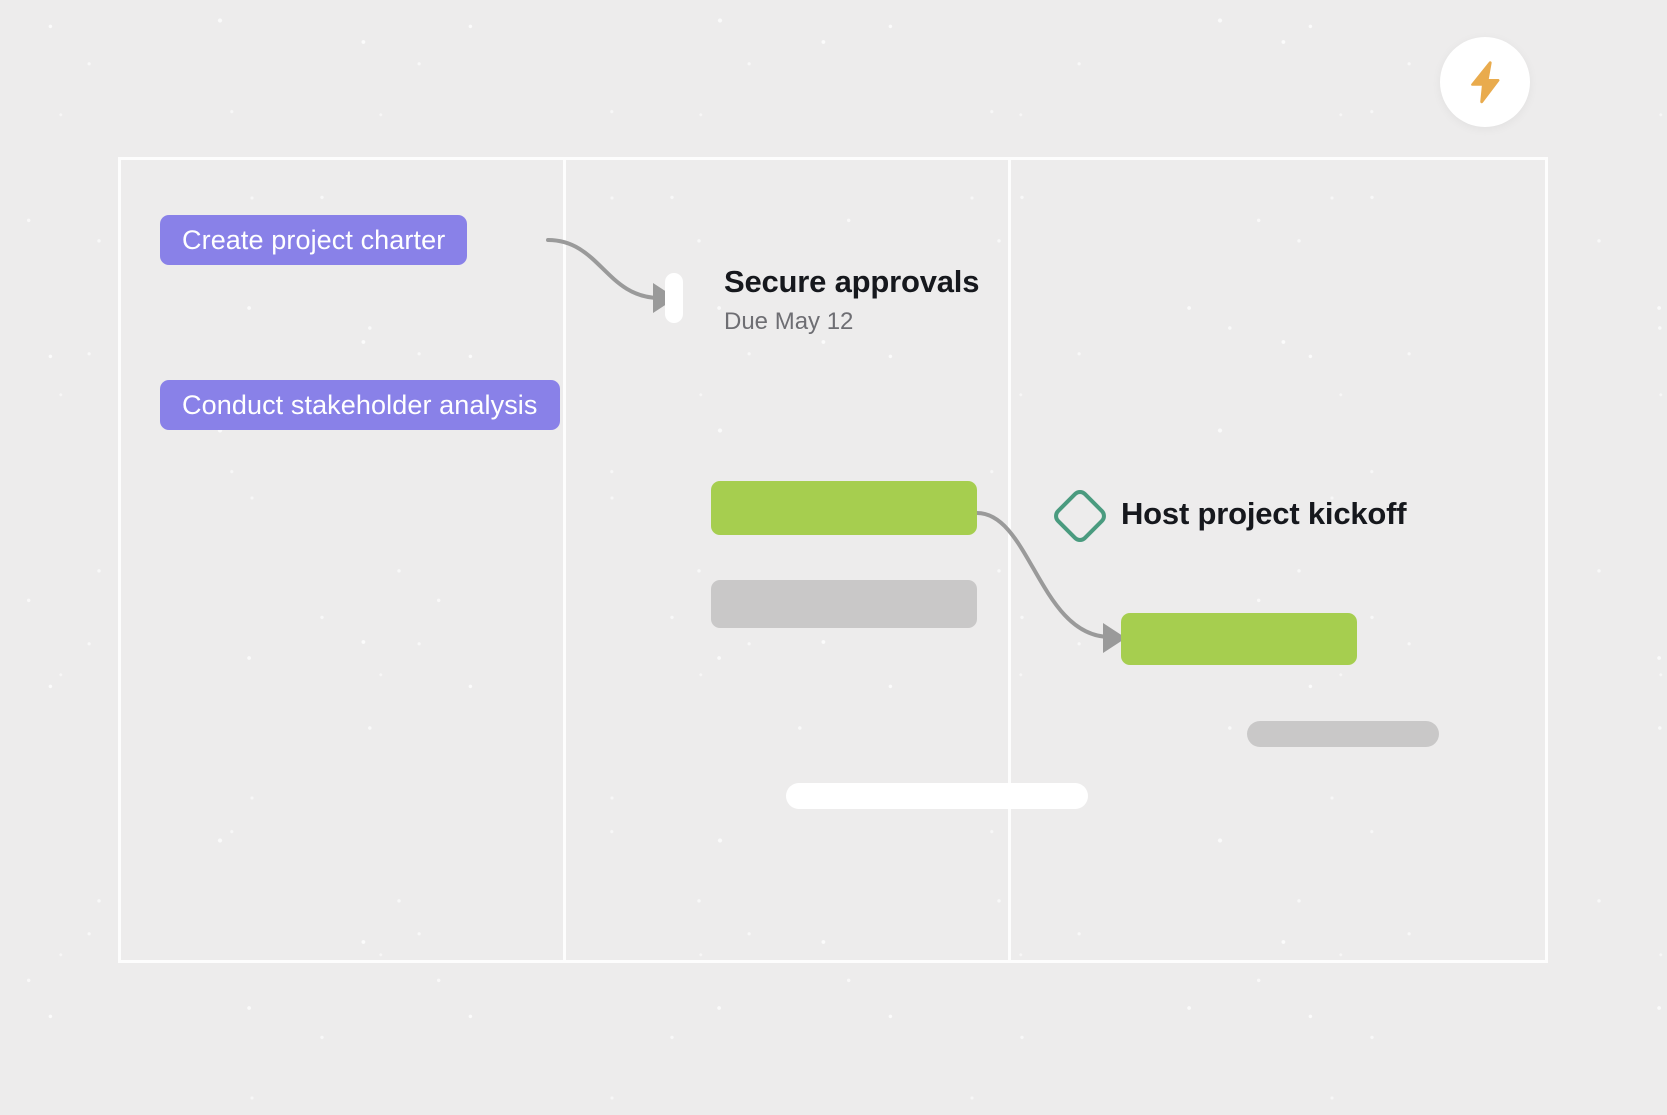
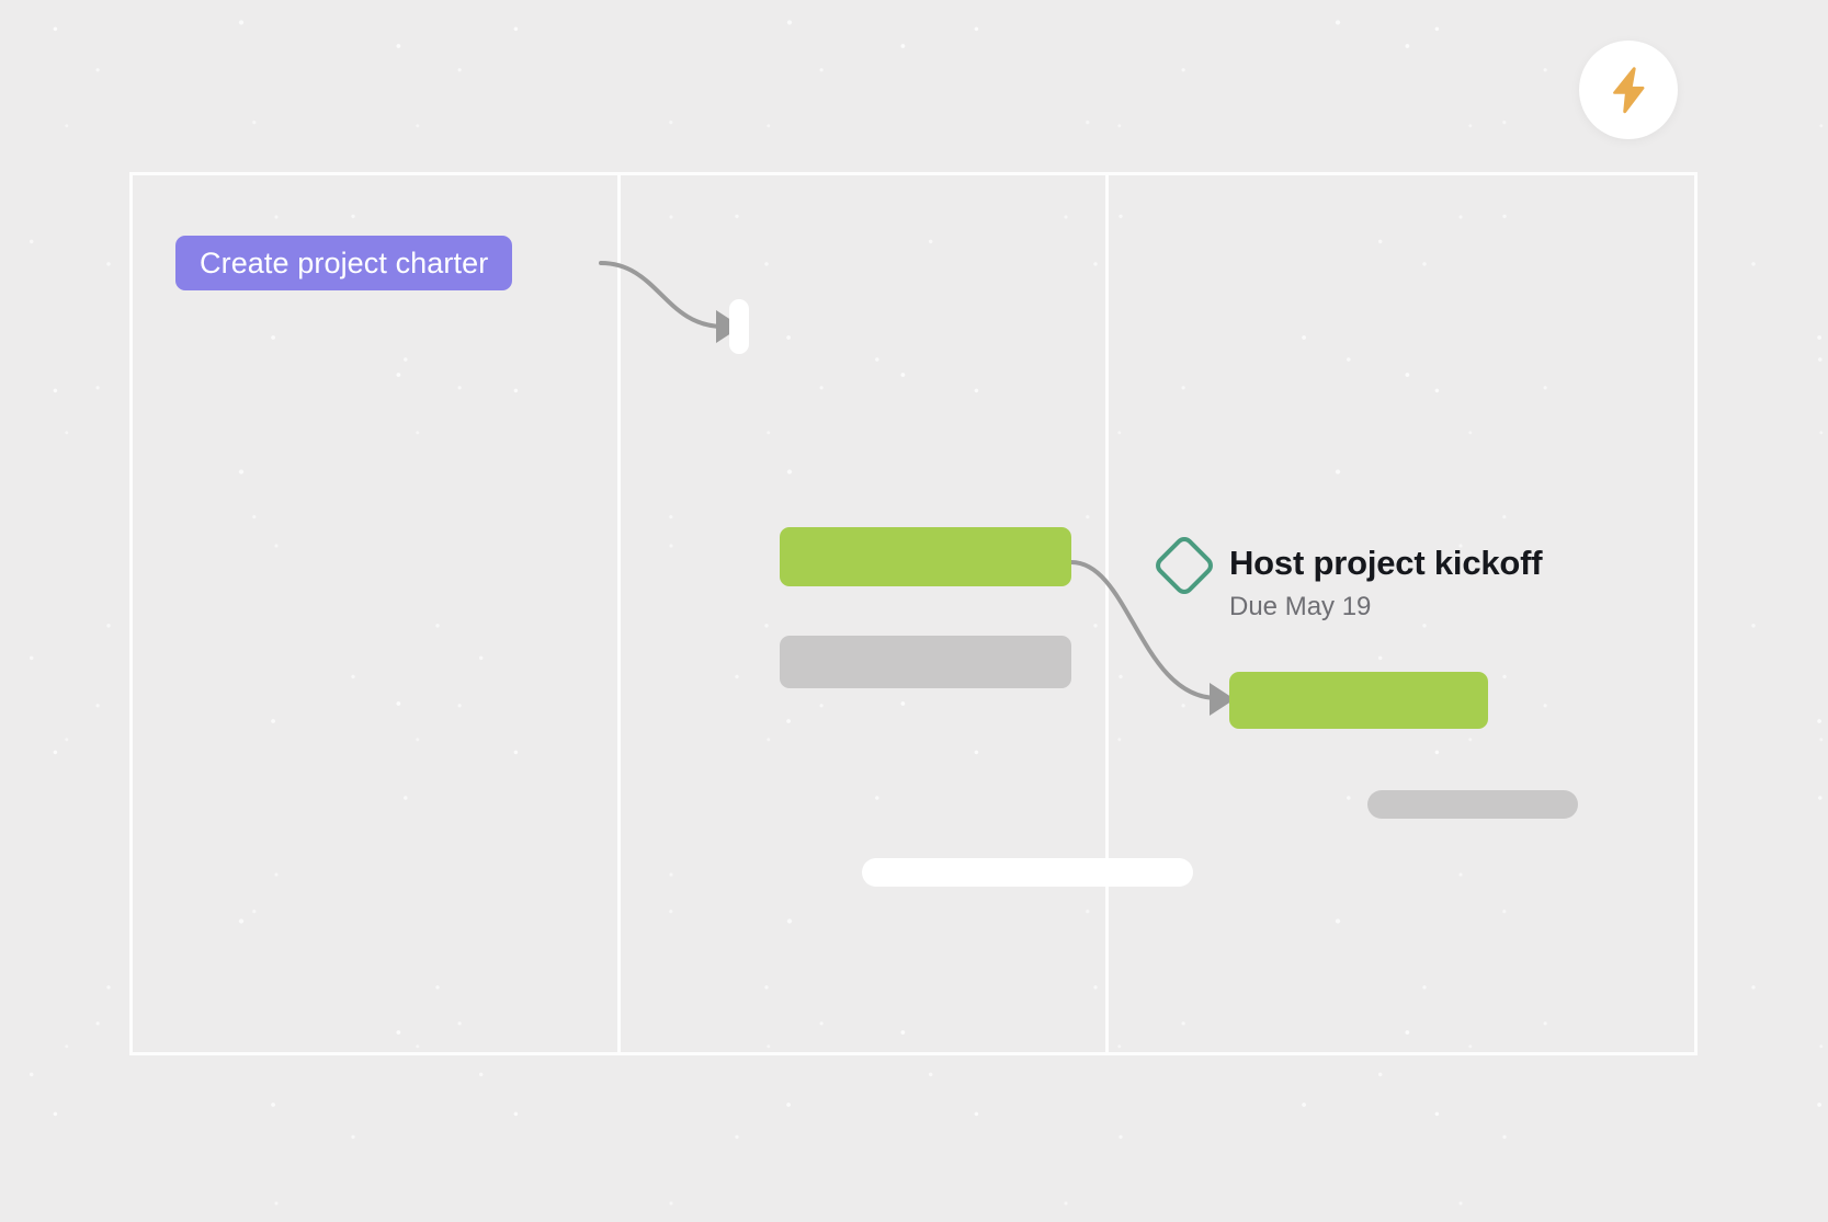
  Create project charter
- Conduct stakeholder analysis
- Secure approvals
- Due May 12
  Host project kickoff
+ Due May 19
